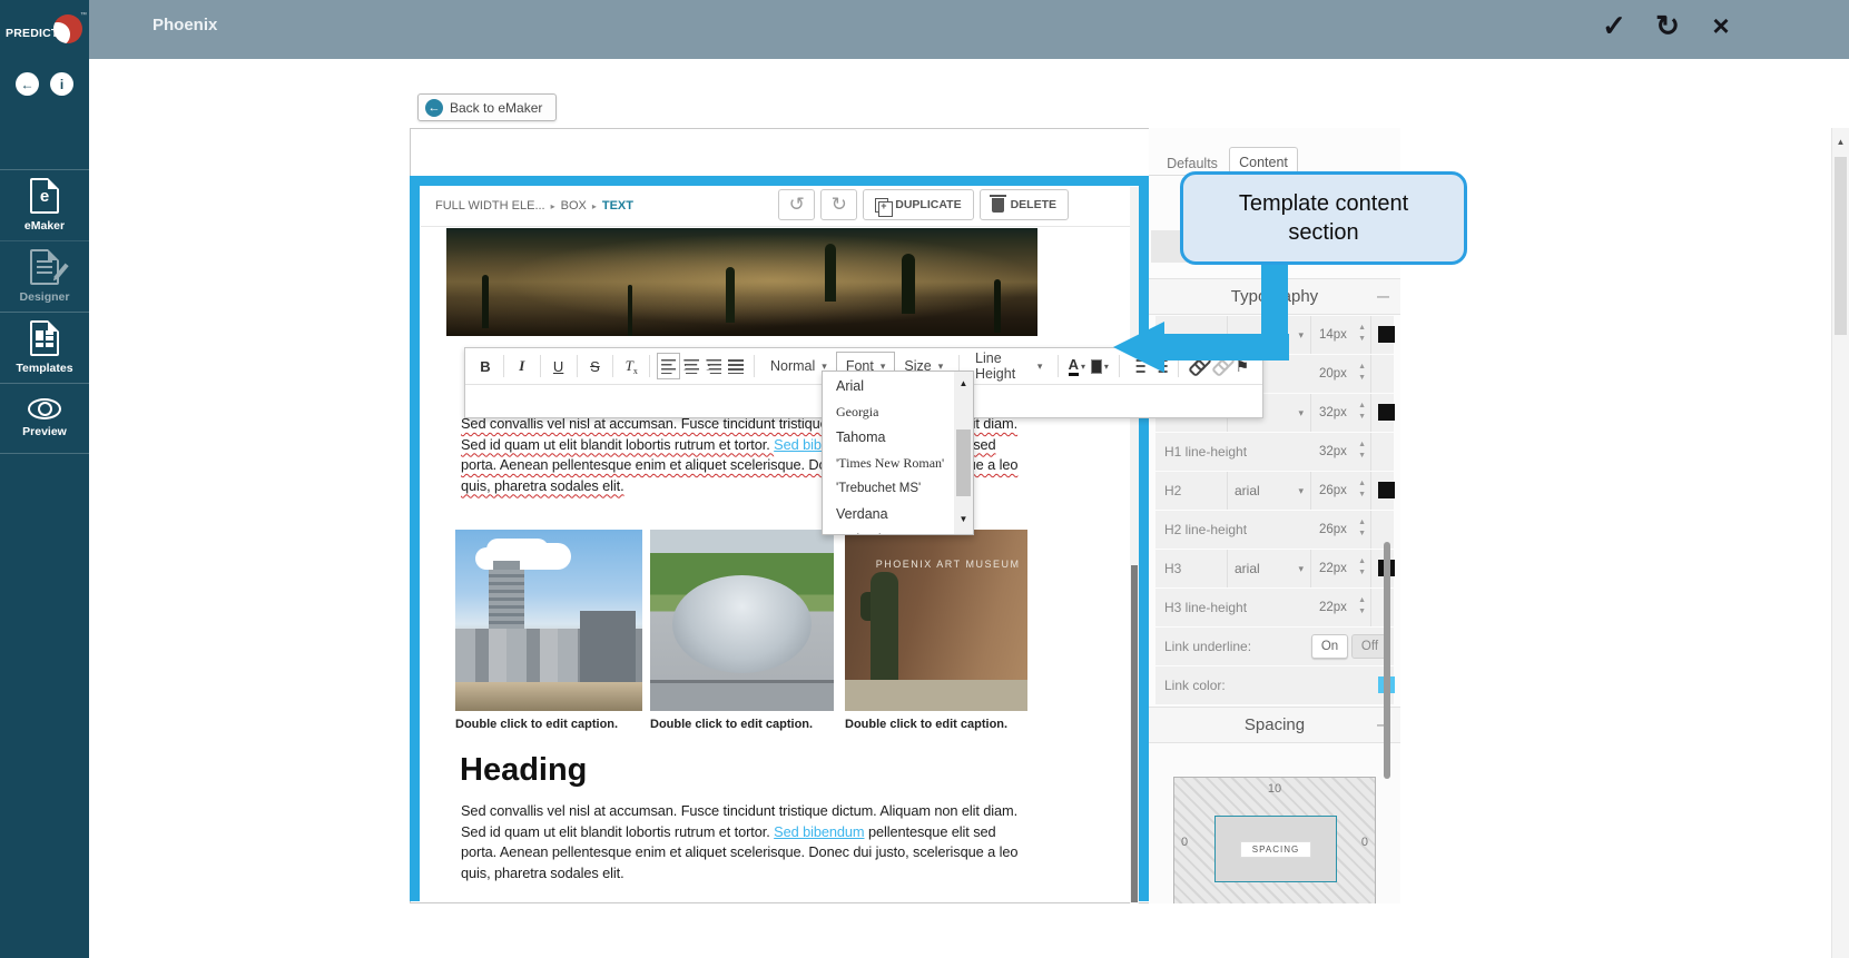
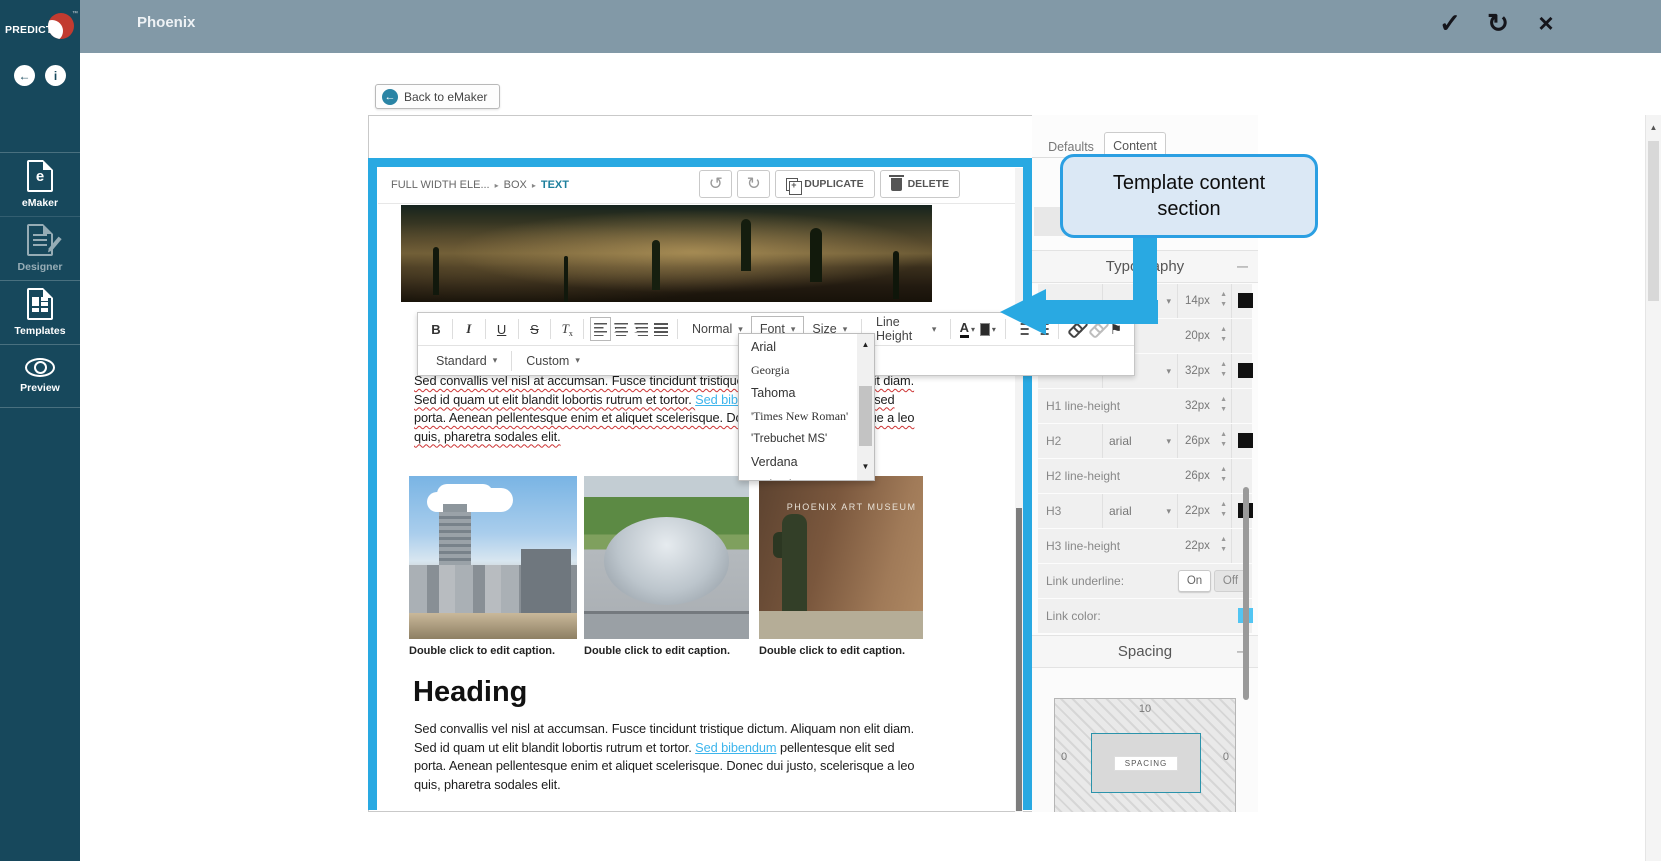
  Phoenix
  ✓
  ↻
  ×
  ←
  i
  e
  eMaker
  Designer
  Templates
  Preview
  ←
  Back to eMaker
  FULL WIDTH ELE...
  ▸
  BOX
  ▸
  TEXT
  ↺
  ↻
  DUPLICATE
  DELETE
  Sed convallis vel nisl at accumsan. Fusce tincidunt tristiqut diam. Sed id quam ut elit blandit lobortis rutrum et tortor. Sed bib sed porta. Aenean pellentesque enim et aliquet scelerisque. De a leo quis, pharetra sodales elit.
  Double click to edit caption.
  Double click to edit caption.
  PHOENIX ART MUSEUM
  Double click to edit caption.
  Heading
  Sed convallis vel nisl at accumsan. Fusce tincidunt tristique dictum. Aliquam non elit diam. Sed id quam ut elit blandit lobortis rutrum et tortor. Sed bibendum pellentesque elit sed porta. Aenean pellentesque enim et aliquet scelerisque. Donec dui justo, scelerisque a leo quis, pharetra sodales elit.
  Defaults
  Content
  14px
  20px
  32px
  H1 line-height
  32px
  H2
  arial
  26px
  H2 line-height
  26px
  H3
  arial
  22px
  H3 line-height
  22px
  Link underline:
  On
  Off
  Link color:
  Spacing
  10
  0
  0
  SPACING
  B
  I
  U
  S
  T
  Normal
  Font
  Size
  Line Height
  A
  ▾
  ▾
  ⚑
+ Standard
+ Custom
  Arial
  Georgia
  Tahoma
  'Times New Roman'
  'Trebuchet MS'
  Verdana
  ▲
  ▼
  Template content section
  ▲
